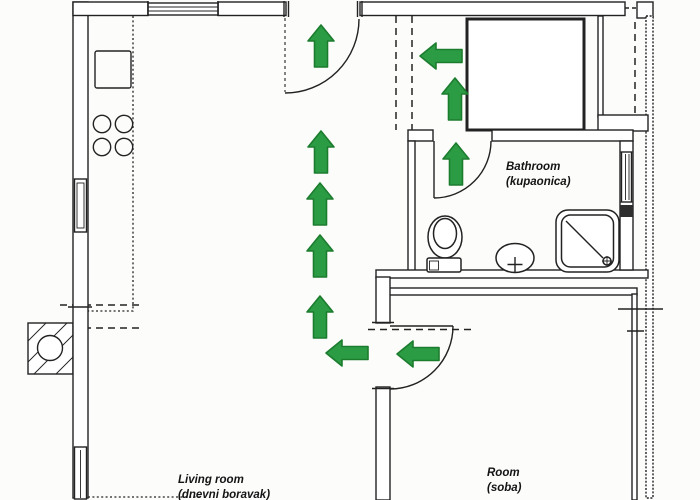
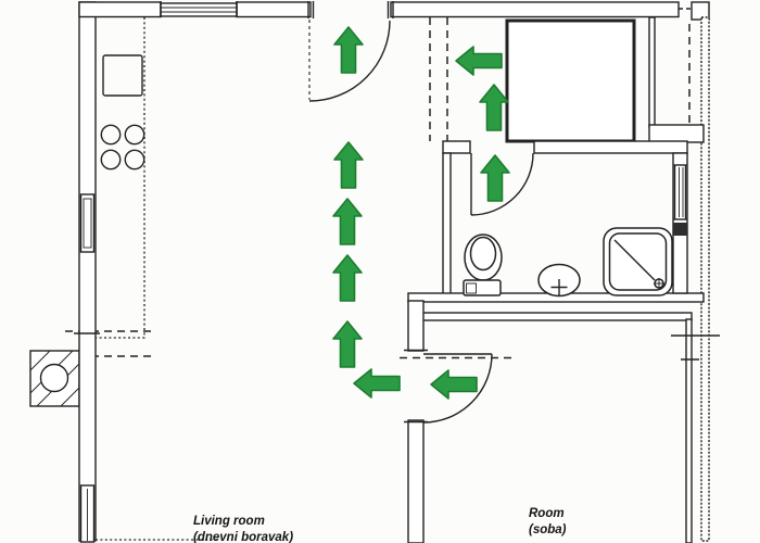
  Living room
  (dnevni boravak)
- Bathroom
- (kupaonica)
  Room
  (soba)
